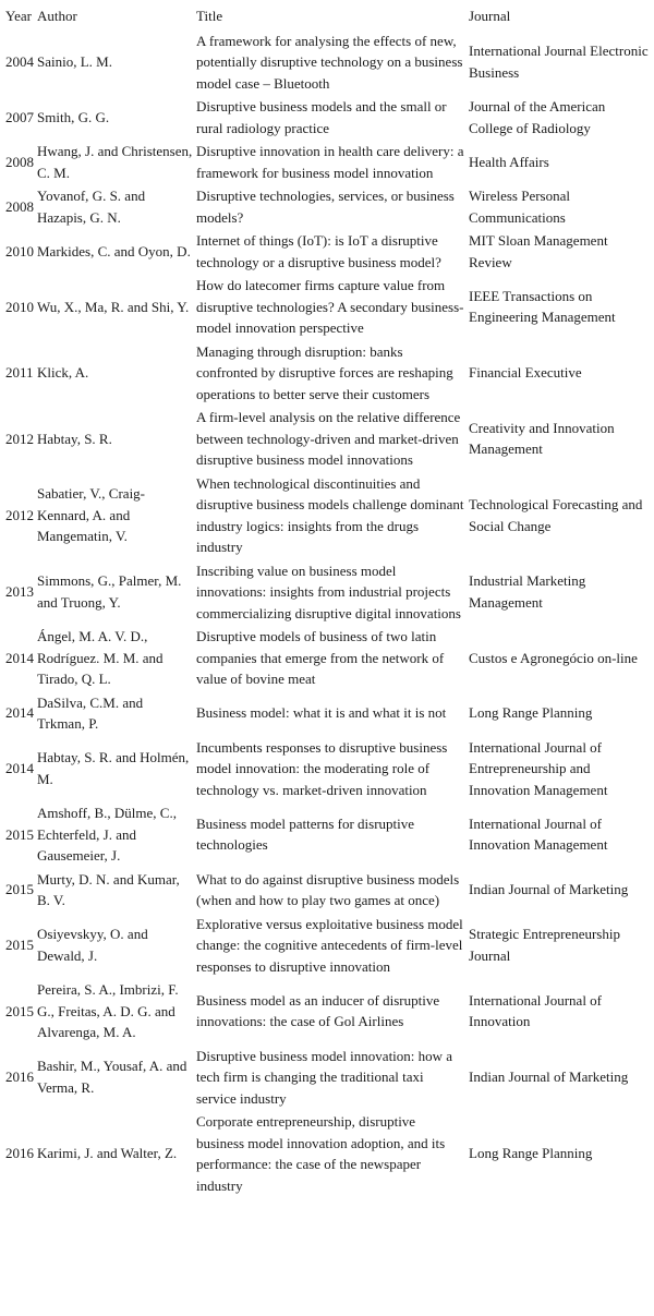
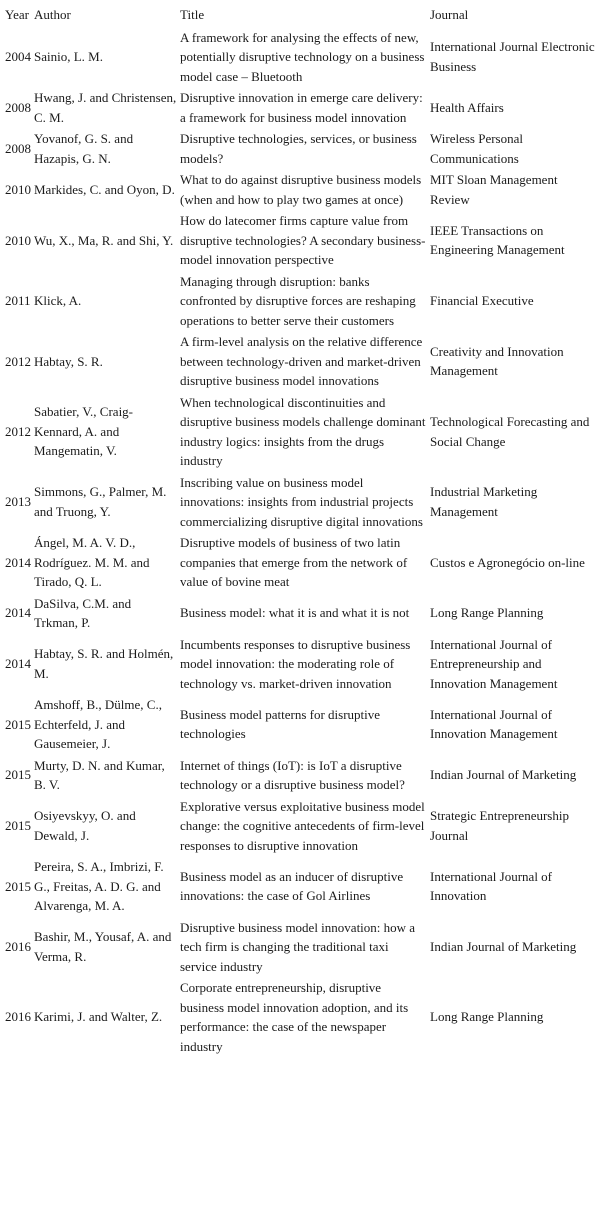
  Year	Author	Title	Journal
  2004	Sainio, L. M.	A framework for analysing the effects of new, potentially disruptive technology on a business model case – Bluetooth	International Journal Electronic Business
- 2007	Smith, G. G.	Disruptive business models and the small or rural radiology practice	Journal of the American College of Radiology
- 2008	Hwang, J. and Christensen, C. M.	Disruptive innovation in health care delivery: a framework for business model innovation	Health Affairs
+ 2008	Hwang, J. and Christensen, C. M.	Disruptive innovation in emerge care delivery: a framework for business model innovation	Health Affairs
  2008	Yovanof, G. S. and Hazapis, G. N.	Disruptive technologies, services, or business models?	Wireless Personal Communications
- 2010	Markides, C. and Oyon, D.	Internet of things (IoT): is IoT a disruptive technology or a disruptive business model?	MIT Sloan Management Review
+ 2010	Markides, C. and Oyon, D.	What to do against disruptive business models (when and how to play two games at once)	MIT Sloan Management Review
  2010	Wu, X., Ma, R. and Shi, Y.	How do latecomer firms capture value from disruptive technologies? A secondary business-model innovation perspective	IEEE Transactions on Engineering Management
  2011	Klick, A.	Managing through disruption: banks confronted by disruptive forces are reshaping operations to better serve their customers	Financial Executive
  2012	Habtay, S. R.	A firm-level analysis on the relative difference between technology-driven and market-driven disruptive business model innovations	Creativity and Innovation Management
  2012	Sabatier, V., Craig-Kennard, A. and Mangematin, V.	When technological discontinuities and disruptive business models challenge dominant industry logics: insights from the drugs industry	Technological Forecasting and Social Change
  2013	Simmons, G., Palmer, M. and Truong, Y.	Inscribing value on business model innovations: insights from industrial projects commercializing disruptive digital innovations	Industrial Marketing Management
  2014	Ángel, M. A. V. D., Rodríguez. M. M. and Tirado, Q. L.	Disruptive models of business of two latin companies that emerge from the network of value of bovine meat	Custos e Agronegócio on-line
  2014	DaSilva, C.M. and Trkman, P.	Business model: what it is and what it is not	Long Range Planning
  2014	Habtay, S. R. and Holmén, M.	Incumbents responses to disruptive business model innovation: the moderating role of technology vs. market-driven innovation	International Journal of Entrepreneurship and Innovation Management
  2015	Amshoff, B., Dülme, C., Echterfeld, J. and Gausemeier, J.	Business model patterns for disruptive technologies	International Journal of Innovation Management
- 2015	Murty, D. N. and Kumar, B. V.	What to do against disruptive business models (when and how to play two games at once)	Indian Journal of Marketing
+ 2015	Murty, D. N. and Kumar, B. V.	Internet of things (IoT): is IoT a disruptive technology or a disruptive business model?	Indian Journal of Marketing
  2015	Osiyevskyy, O. and Dewald, J.	Explorative versus exploitative business model change: the cognitive antecedents of firm-level responses to disruptive innovation	Strategic Entrepreneurship Journal
  2015	Pereira, S. A., Imbrizi, F. G., Freitas, A. D. G. and Alvarenga, M. A.	Business model as an inducer of disruptive innovations: the case of Gol Airlines	International Journal of Innovation
  2016	Bashir, M., Yousaf, A. and Verma, R.	Disruptive business model innovation: how a tech firm is changing the traditional taxi service industry	Indian Journal of Marketing
  2016	Karimi, J. and Walter, Z.	Corporate entrepreneurship, disruptive business model innovation adoption, and its performance: the case of the newspaper industry	Long Range Planning
